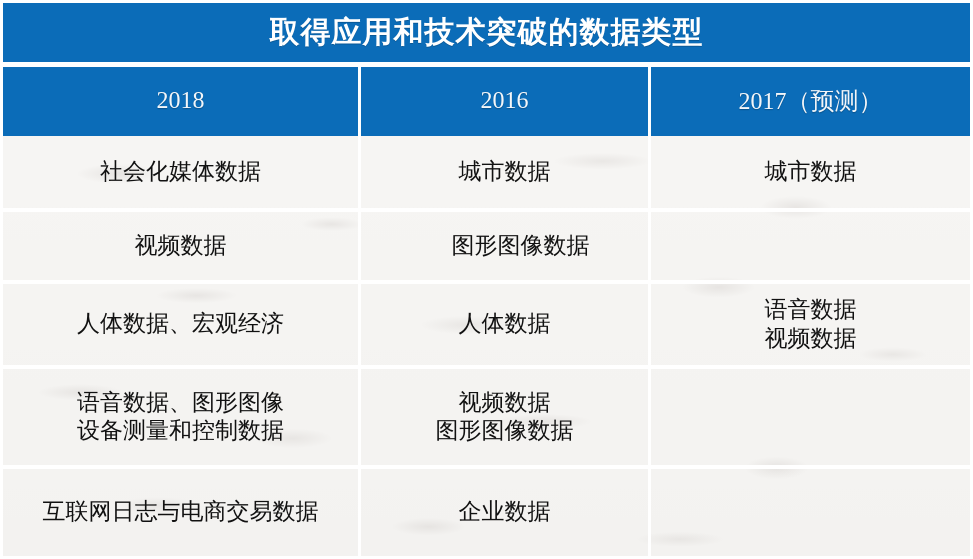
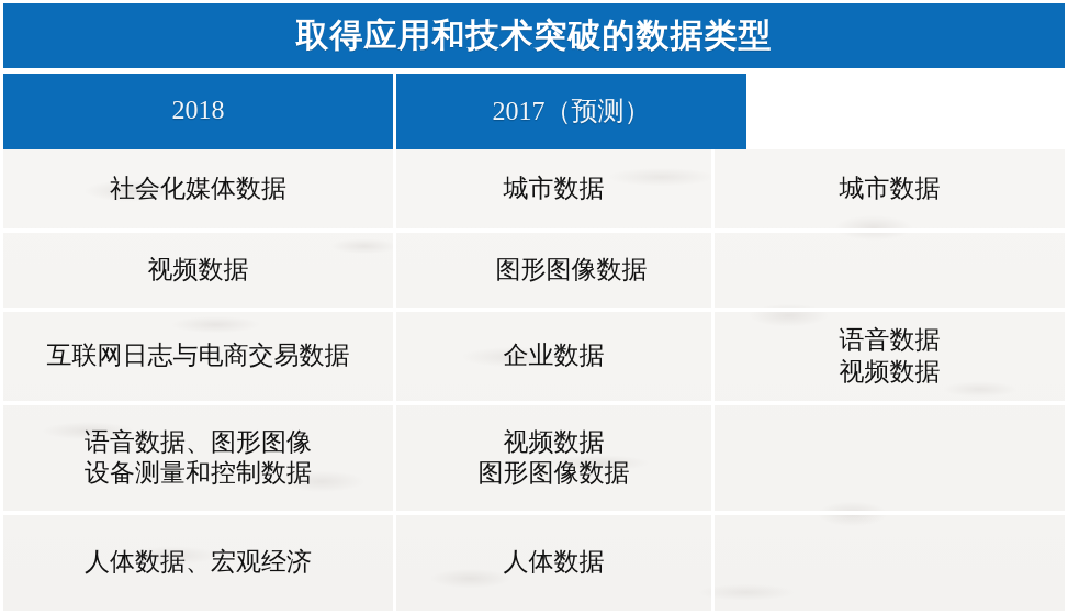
  取得应用和技术突破的数据类型
  2018
- 2016
  2017（预测）
  社会化媒体数据
  城市数据
  城市数据
  视频数据
  图形图像数据
- 人体数据、宏观经济
+ 互联网日志与电商交易数据
- 人体数据
+ 企业数据
  语音数据
  视频数据
  语音数据、图形图像
  设备测量和控制数据
  视频数据
  图形图像数据
- 互联网日志与电商交易数据
+ 人体数据、宏观经济
- 企业数据
+ 人体数据
